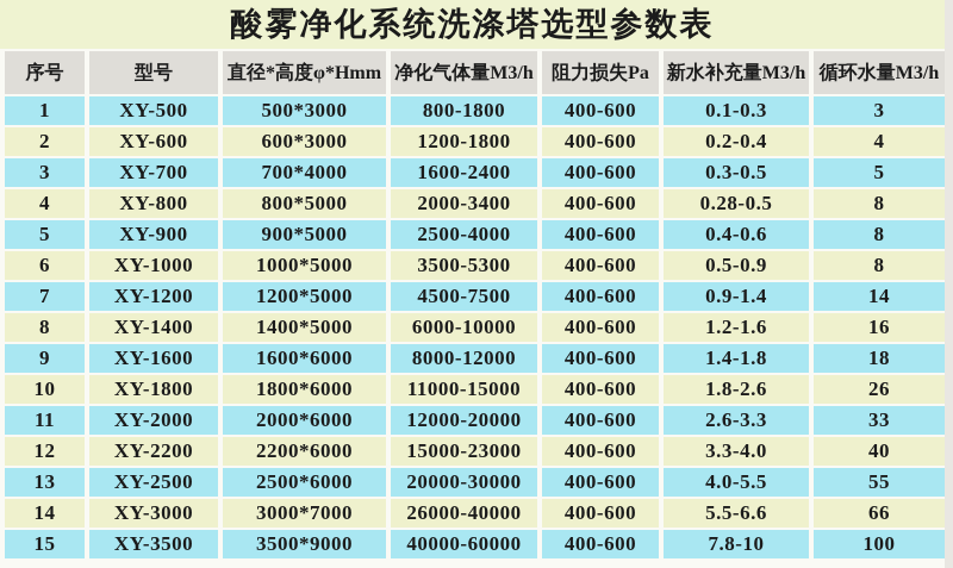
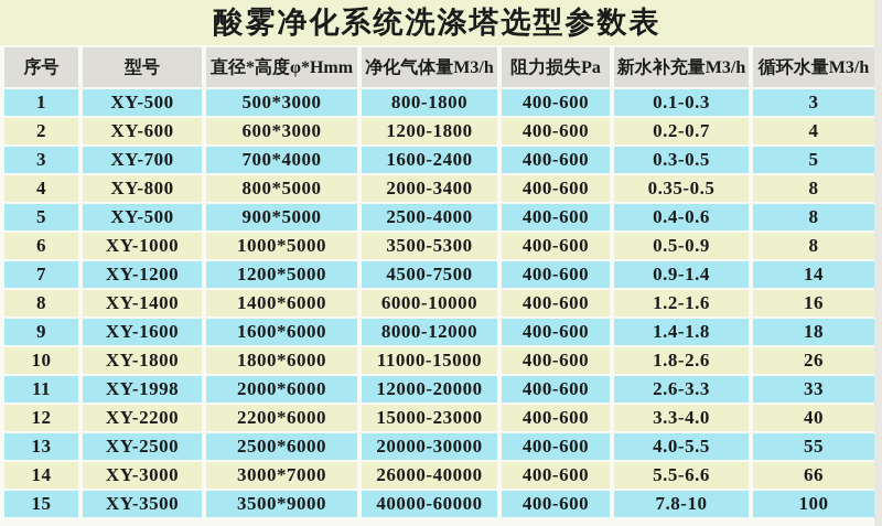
  酸雾净化系统洗涤塔选型参数表
  序号	型号	直径*高度φ*Hmm	净化气体量M3/h	阻力损失Pa	新水补充量M3/h	循环水量M3/h
  1	XY-500	500*3000	800-1800	400-600	0.1-0.3	3
- 2	XY-600	600*3000	1200-1800	400-600	0.2-0.4	4
+ 2	XY-600	600*3000	1200-1800	400-600	0.2-0.7	4
  3	XY-700	700*4000	1600-2400	400-600	0.3-0.5	5
- 4	XY-800	800*5000	2000-3400	400-600	0.28-0.5	8
+ 4	XY-800	800*5000	2000-3400	400-600	0.35-0.5	8
- 5	XY-900	900*5000	2500-4000	400-600	0.4-0.6	8
+ 5	XY-500	900*5000	2500-4000	400-600	0.4-0.6	8
  6	XY-1000	1000*5000	3500-5300	400-600	0.5-0.9	8
  7	XY-1200	1200*5000	4500-7500	400-600	0.9-1.4	14
- 8	XY-1400	1400*5000	6000-10000	400-600	1.2-1.6	16
+ 8	XY-1400	1400*6000	6000-10000	400-600	1.2-1.6	16
  9	XY-1600	1600*6000	8000-12000	400-600	1.4-1.8	18
  10	XY-1800	1800*6000	11000-15000	400-600	1.8-2.6	26
- 11	XY-2000	2000*6000	12000-20000	400-600	2.6-3.3	33
+ 11	XY-1998	2000*6000	12000-20000	400-600	2.6-3.3	33
  12	XY-2200	2200*6000	15000-23000	400-600	3.3-4.0	40
  13	XY-2500	2500*6000	20000-30000	400-600	4.0-5.5	55
  14	XY-3000	3000*7000	26000-40000	400-600	5.5-6.6	66
  15	XY-3500	3500*9000	40000-60000	400-600	7.8-10	100
